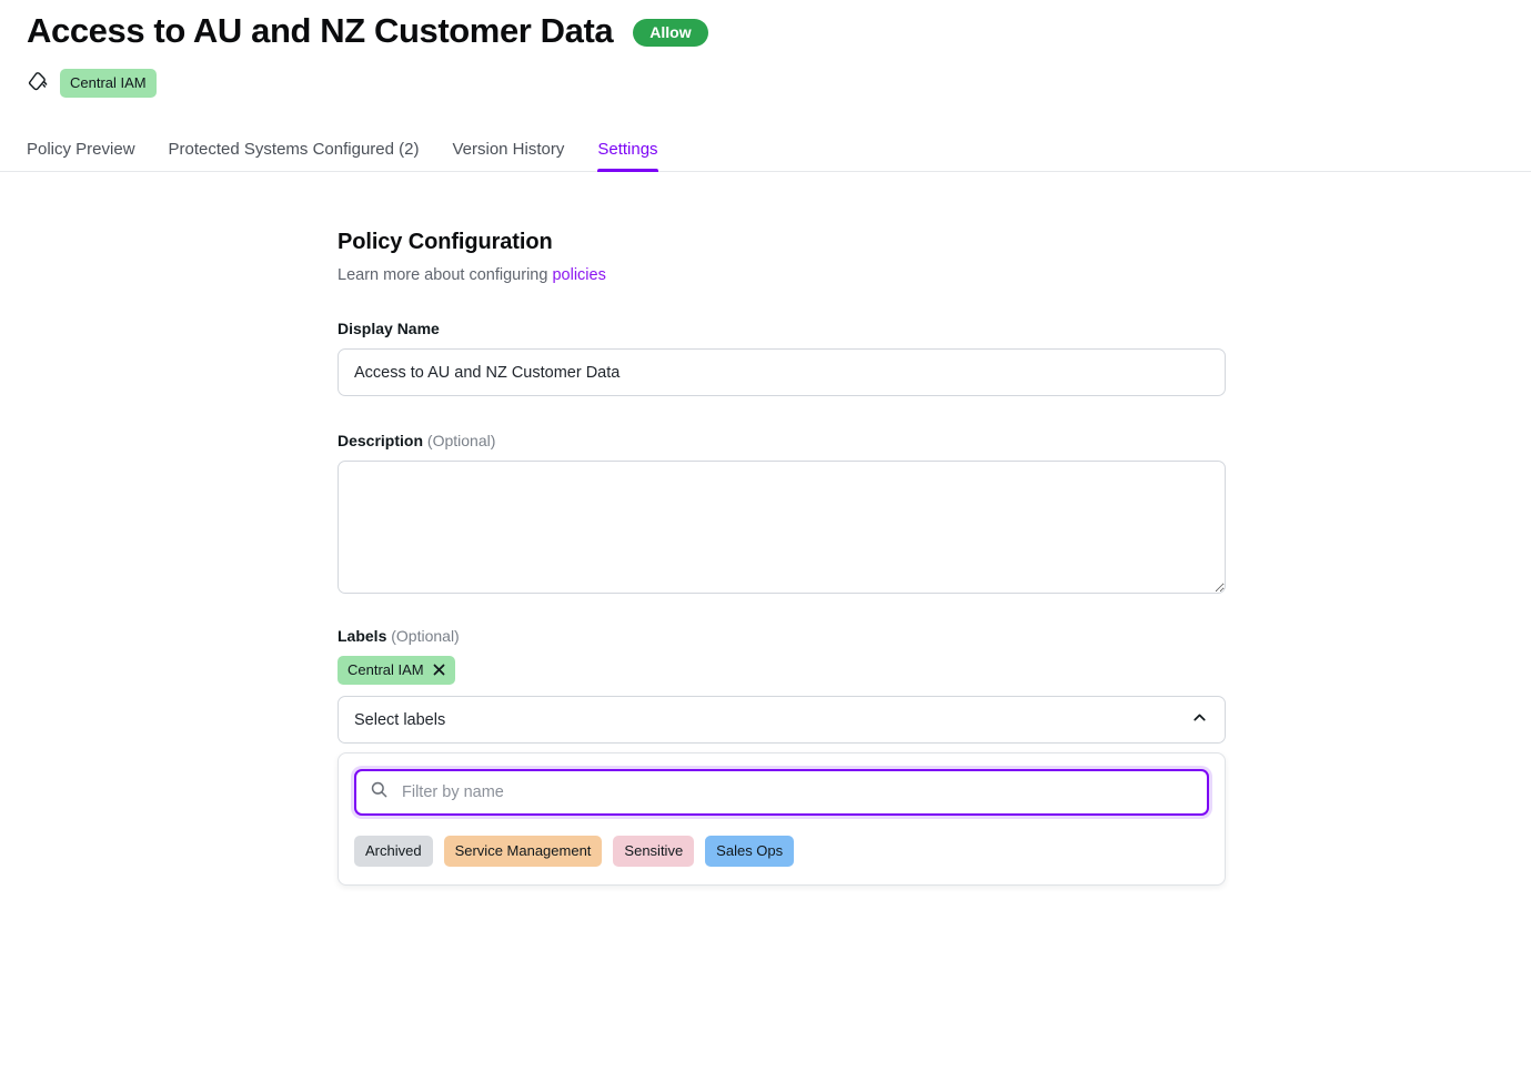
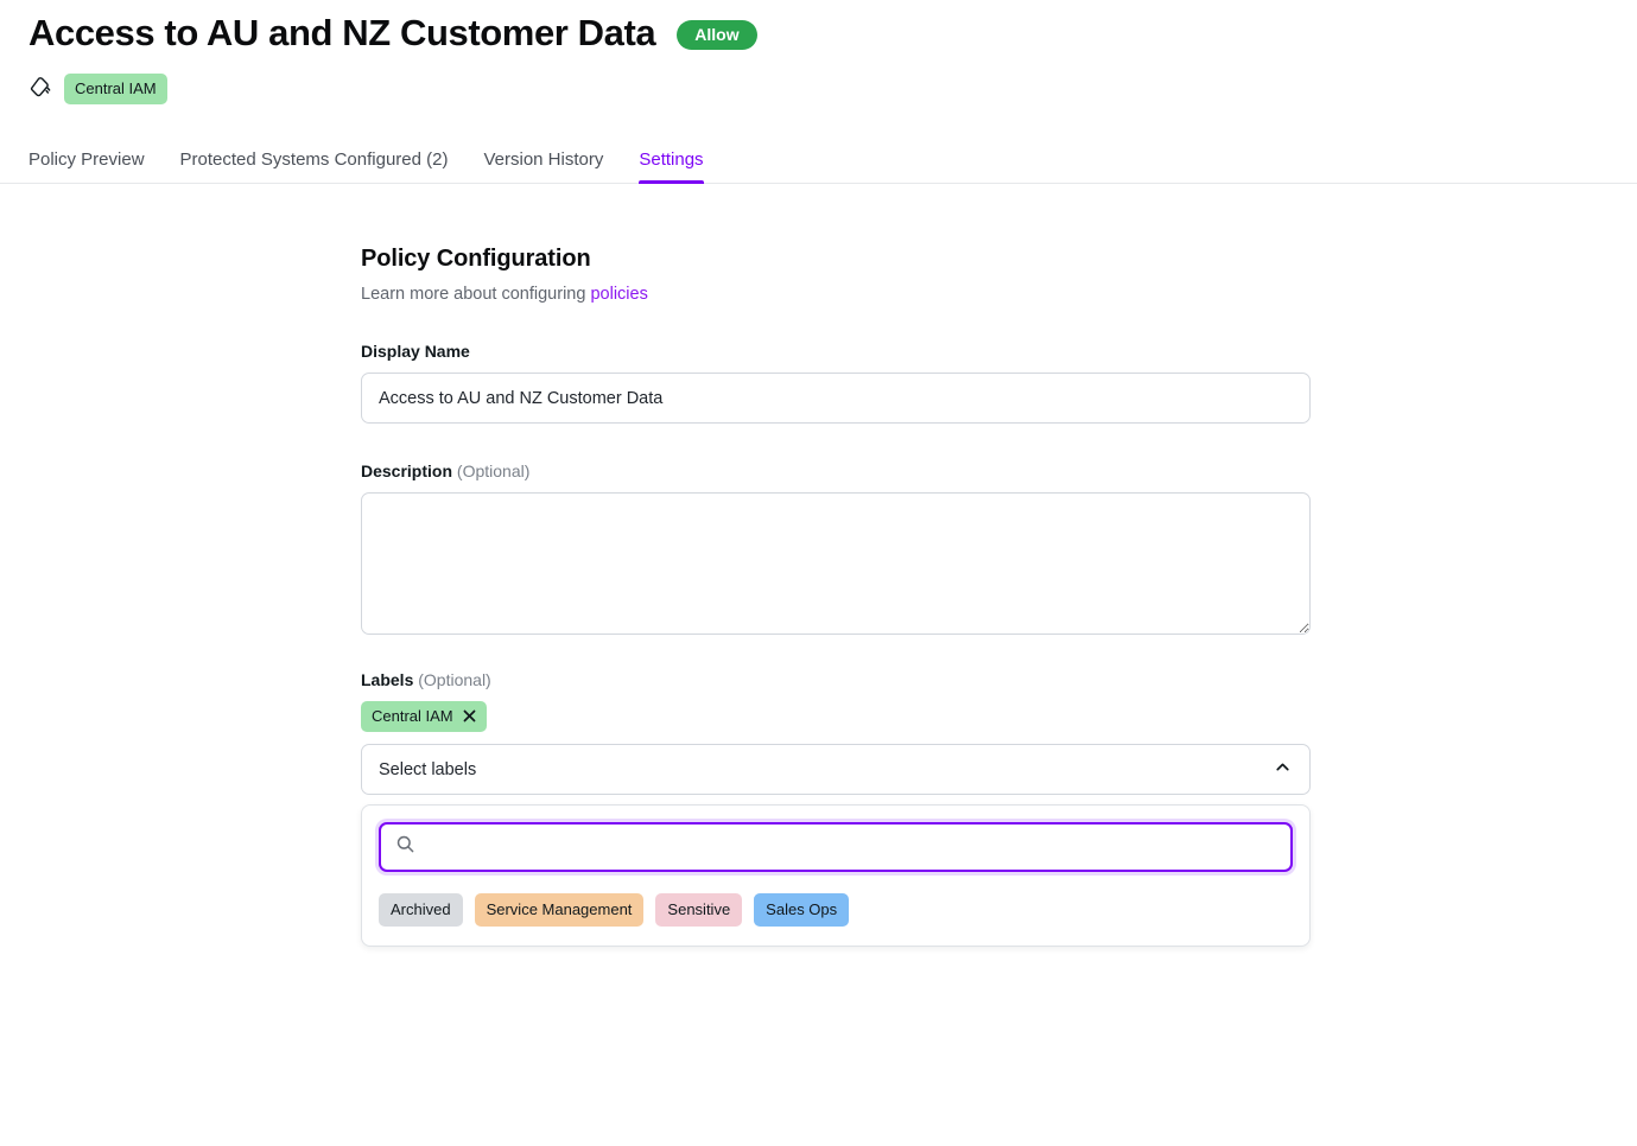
  Access to AU and NZ Customer Data
  Allow
  Central IAM
  Policy Preview
  Protected Systems Configured (2)
  Version History
  Settings
  Policy Configuration
  Learn more about configuring policies
  Display Name
  Access to AU and NZ Customer Data
  Description (Optional)
  Labels (Optional)
  Central IAM
  Select labels
- Filter by name
  Archived
  Service Management
  Sensitive
  Sales Ops
